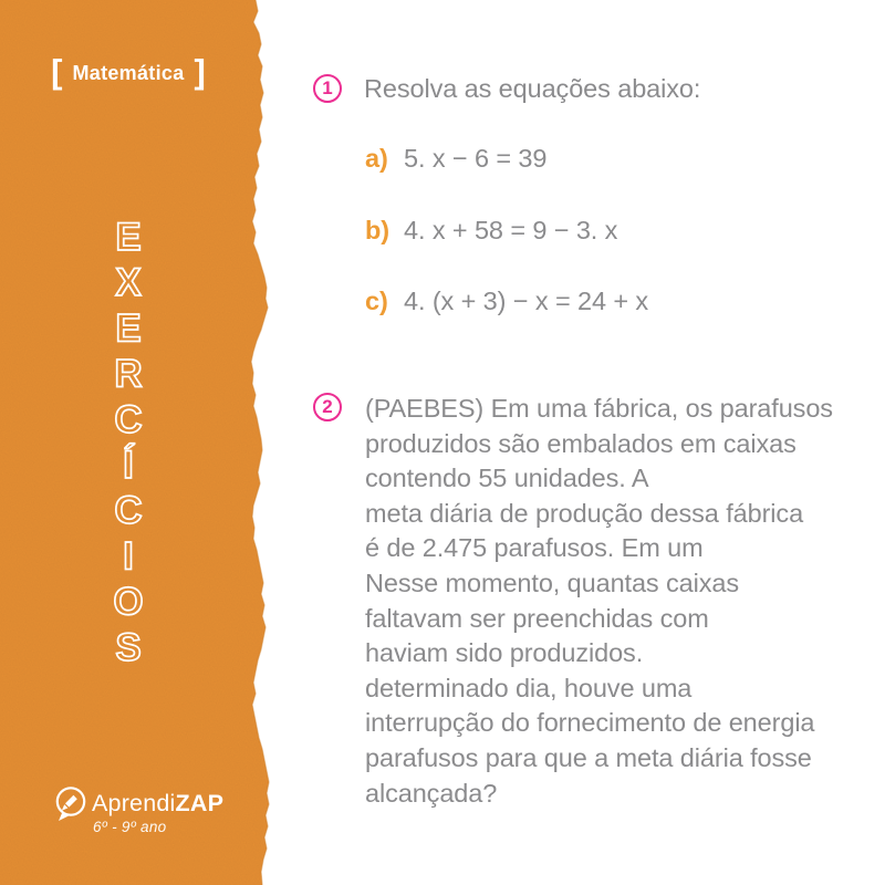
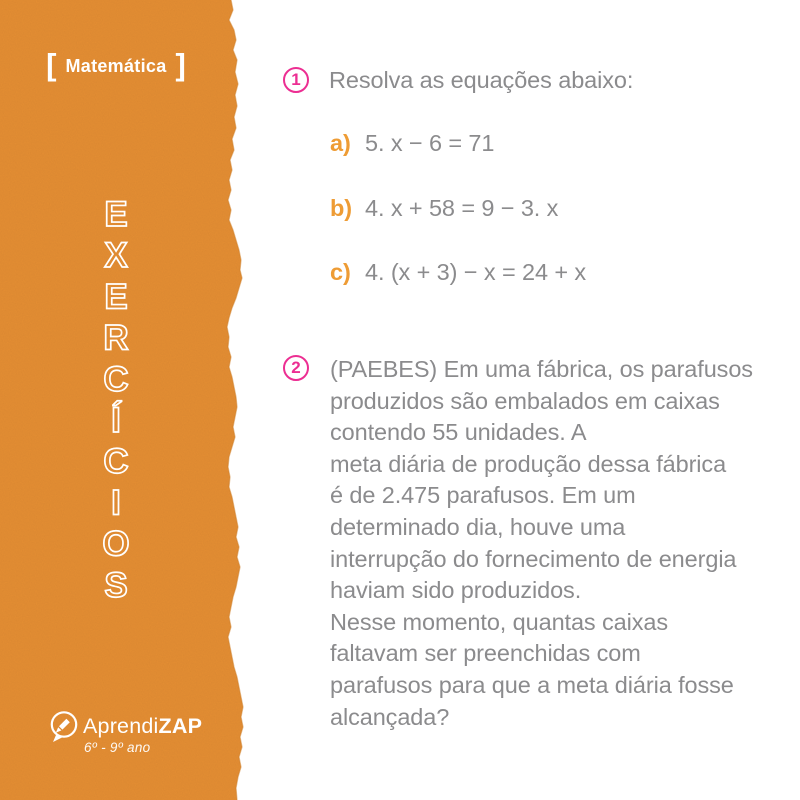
  [
  Matemática
  ]
  E
  X
  E
  R
  C
  Í
  C
  I
  O
  S
  AprendiZAP
  6º - 9º ano
  1
  Resolva as equações abaixo:
  a)
- 5. x − 6 = 39
+ 5. x − 6 = 71
  b)
  4. x + 58 = 9 − 3. x
  c)
  4. (x + 3) − x = 24 + x
  2
  (PAEBES) Em uma fábrica, os parafusos
  produzidos são embalados em caixas
  contendo 55 unidades. A
  meta diária de produção dessa fábrica
  é de 2.475 parafusos. Em um
- Nesse momento, quantas caixas
+ determinado dia, houve uma
- faltavam ser preenchidas com
+ interrupção do fornecimento de energia
  haviam sido produzidos.
- determinado dia, houve uma
+ Nesse momento, quantas caixas
- interrupção do fornecimento de energia
+ faltavam ser preenchidas com
  parafusos para que a meta diária fosse
  alcançada?
